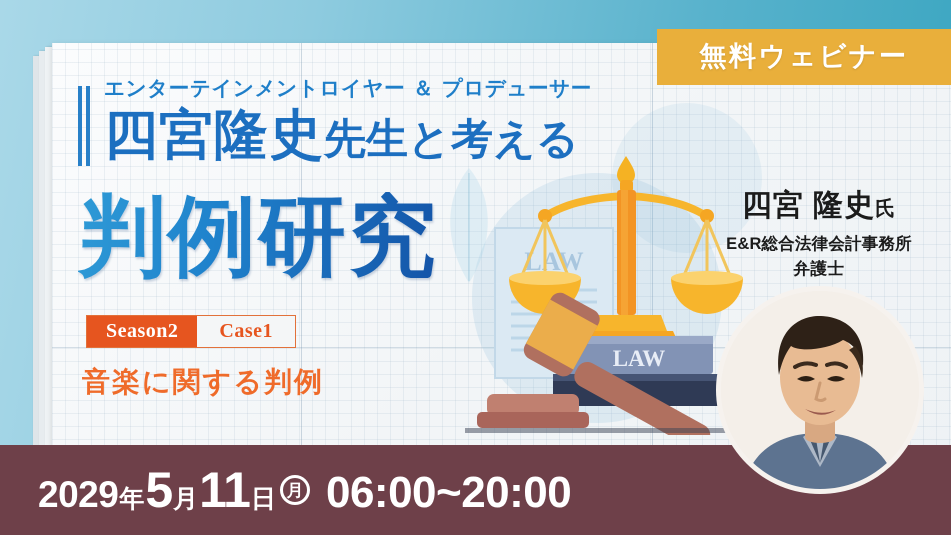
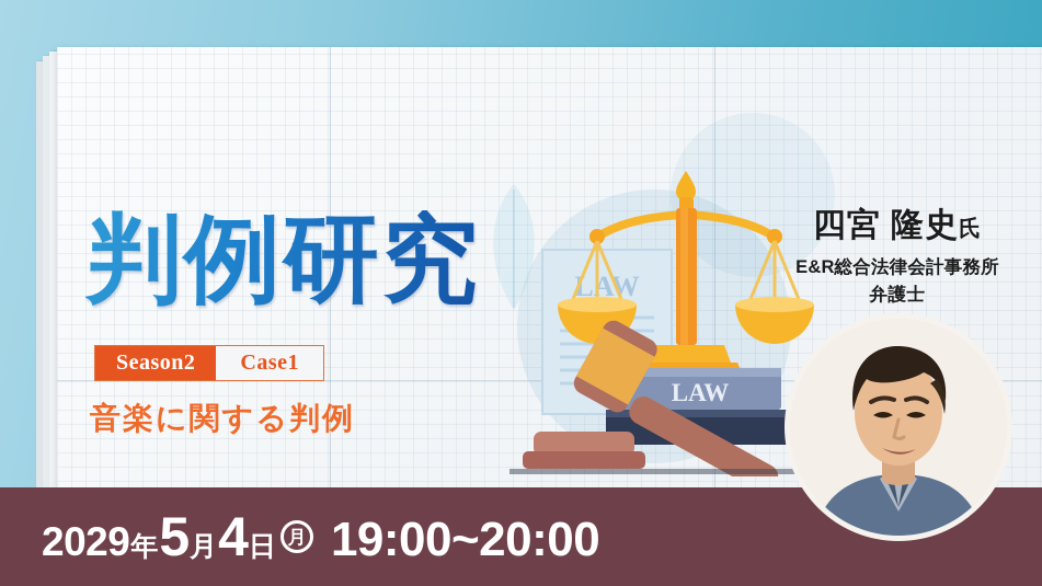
- 無料ウェビナー
- エンターテインメントロイヤー ＆ プロデューサー
- 四宮隆史先生と考える
  判例研究
  Season2
  Case1
  音楽に関する判例
  LAW
  LAW
  四宮 隆史氏
  E&R総合法律会計事務所
  弁護士
  2029
  年
  5
  月
- 11
+ 4
  日
  月
- 06:00~20:00
+ 19:00~20:00
